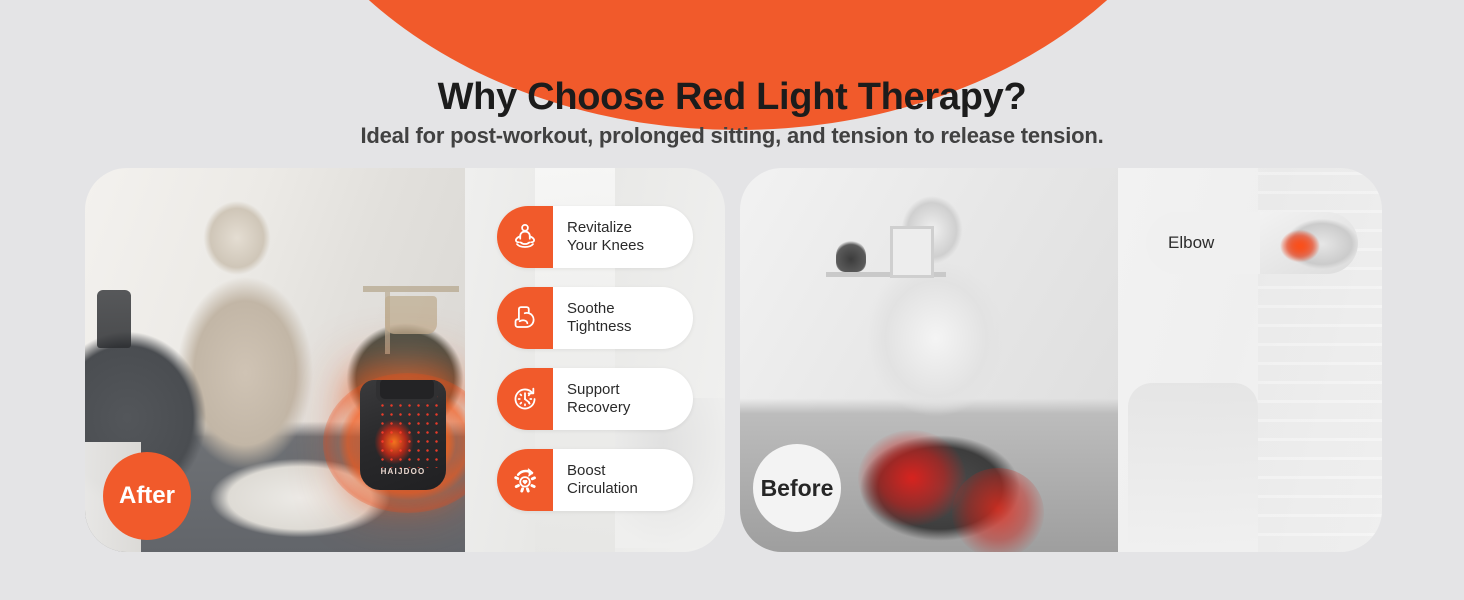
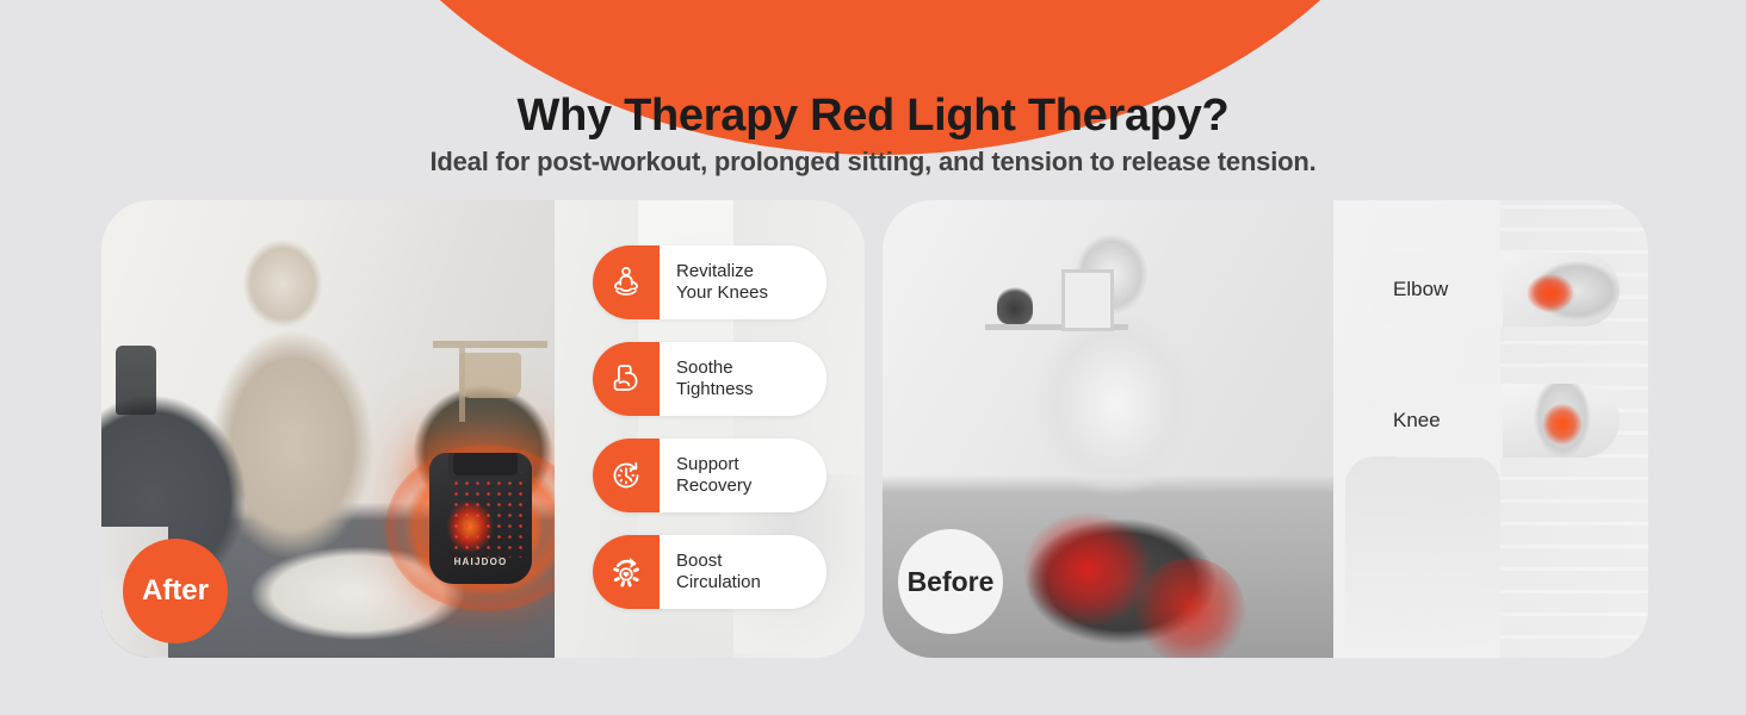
- Why Choose Red Light Therapy?
+ Why Therapy Red Light Therapy?
  Ideal for post-workout, prolonged sitting, and tension to release tension.
  HAIJDOO
  Revitalize
  Your Knees
  Soothe
  Tightness
  Support
  Recovery
  Boost
  Circulation
  After
  Elbow
+ Knee
  Before
